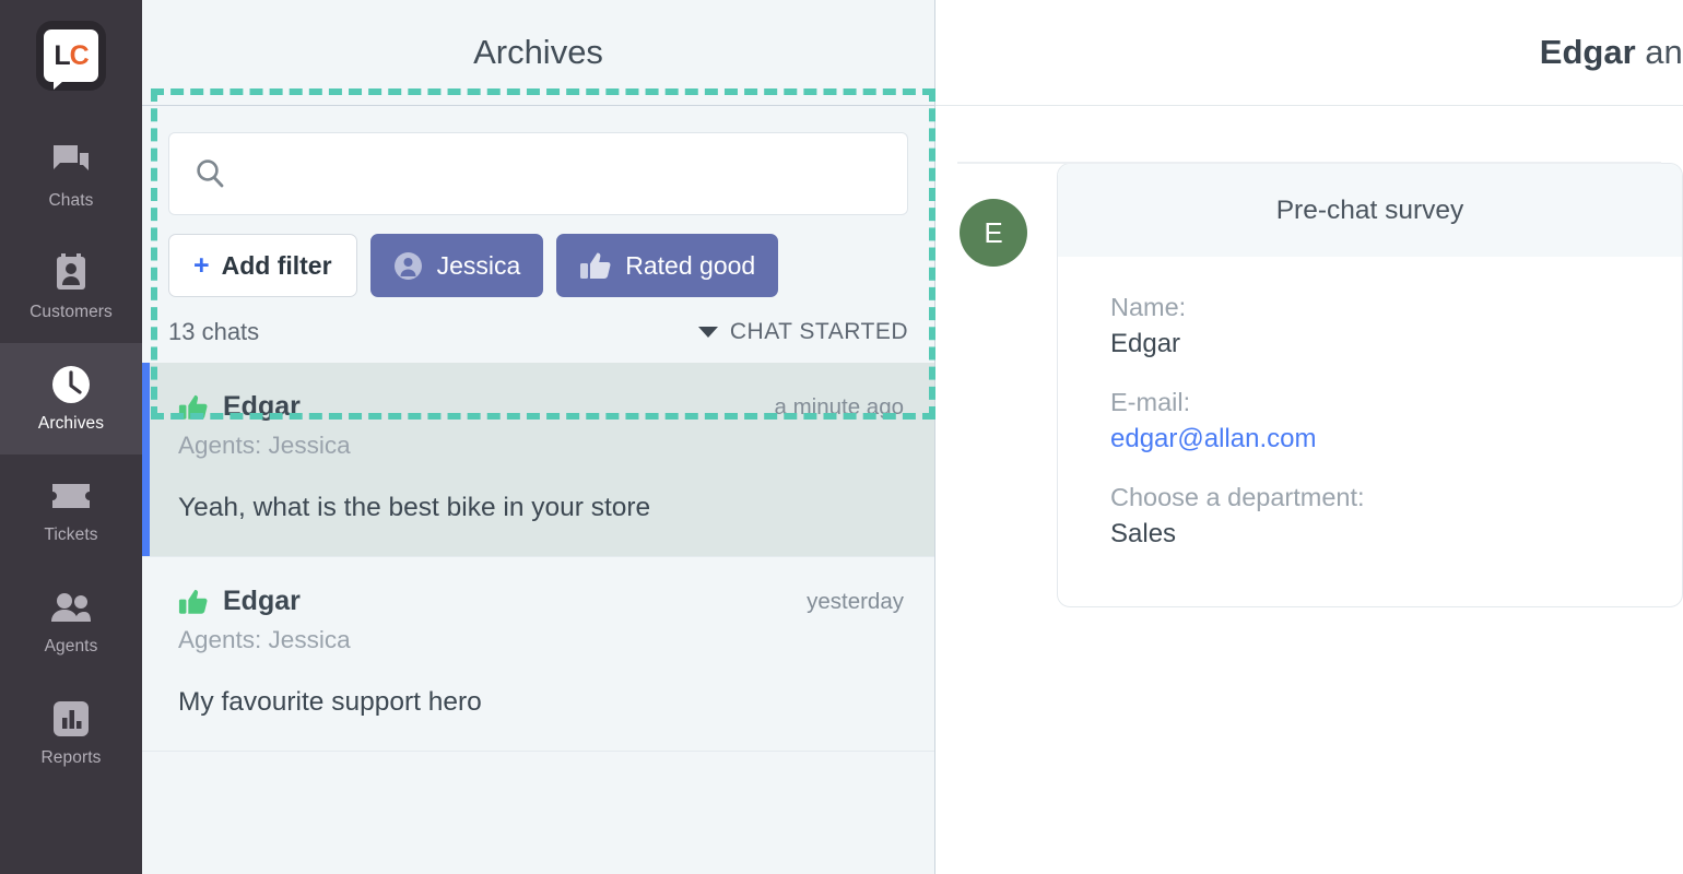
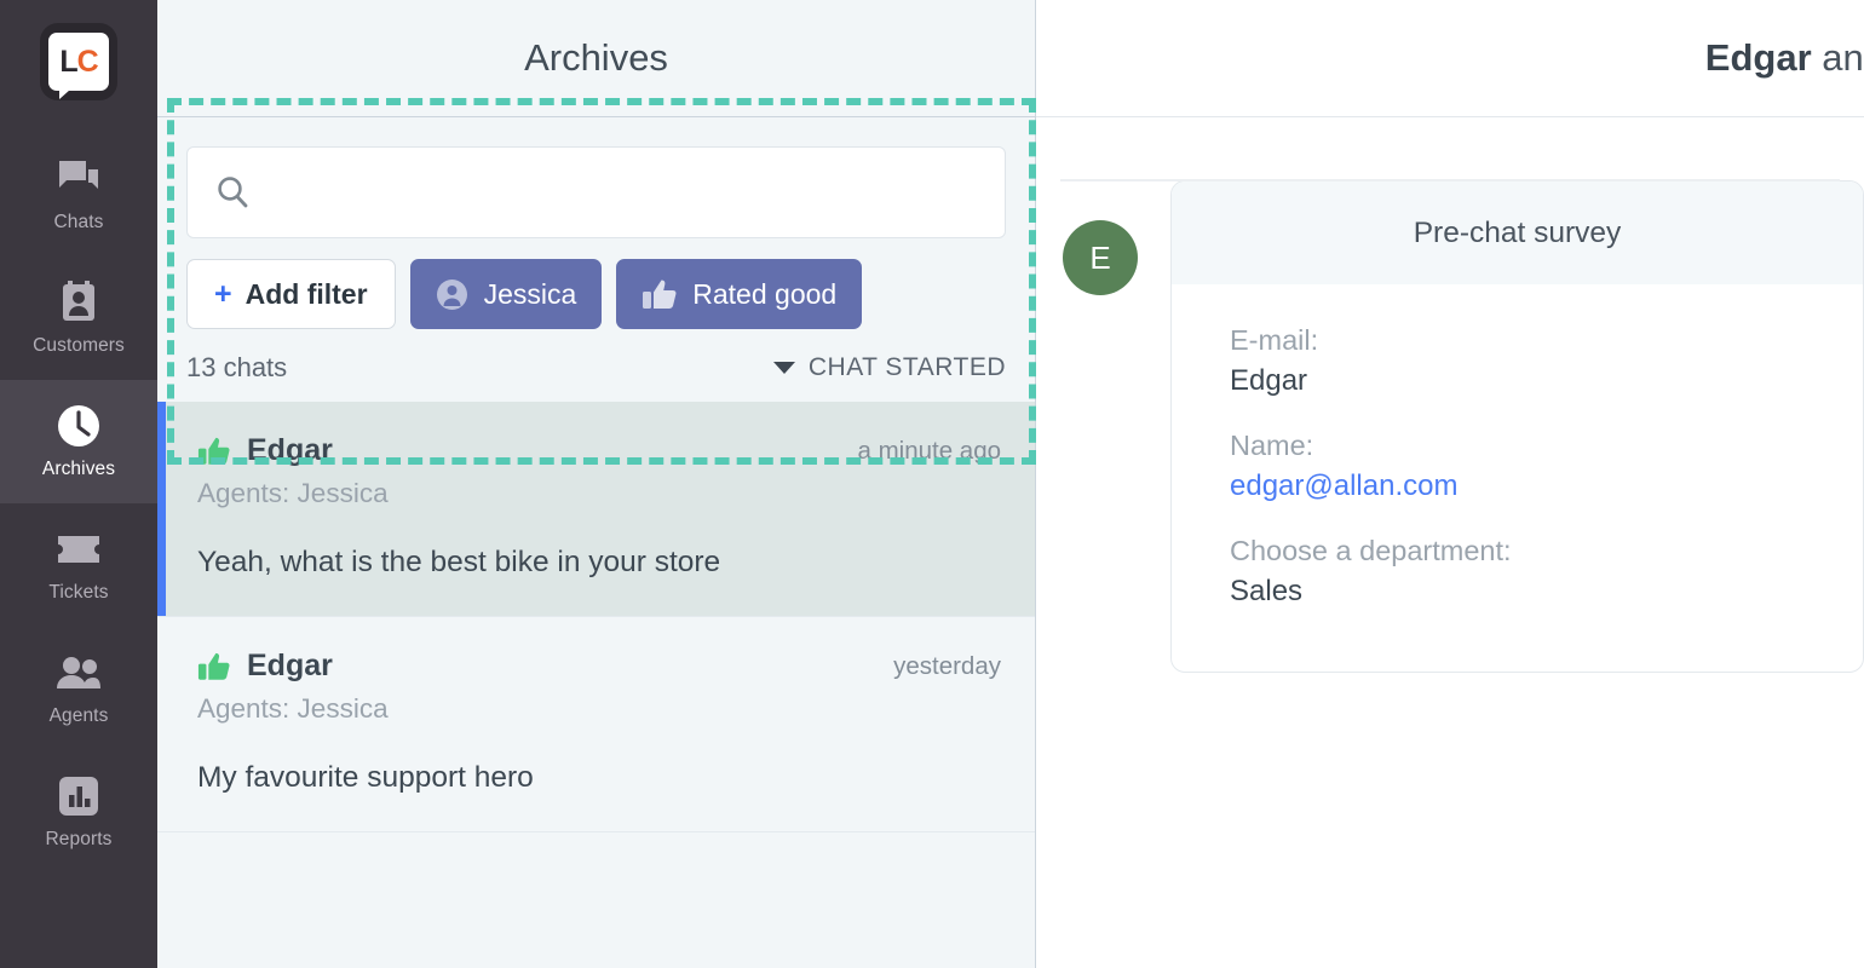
  LC
  Chats
  Customers
  Archives
  Tickets
  Agents
  Reports
  Archives
  +
  Add filter
  Jessica
  Rated good
  13 chats
  CHAT STARTED
  Edgar
  a minute ago
  Agents: Jessica
  Yeah, what is the best bike in your store
  Edgar
  yesterday
  Agents: Jessica
  My favourite support hero
  Edgar an
  E
  Pre-chat survey
- Name:
+ E-mail:
  Edgar
- E-mail:
+ Name:
  edgar@allan.com
  Choose a department:
  Sales
